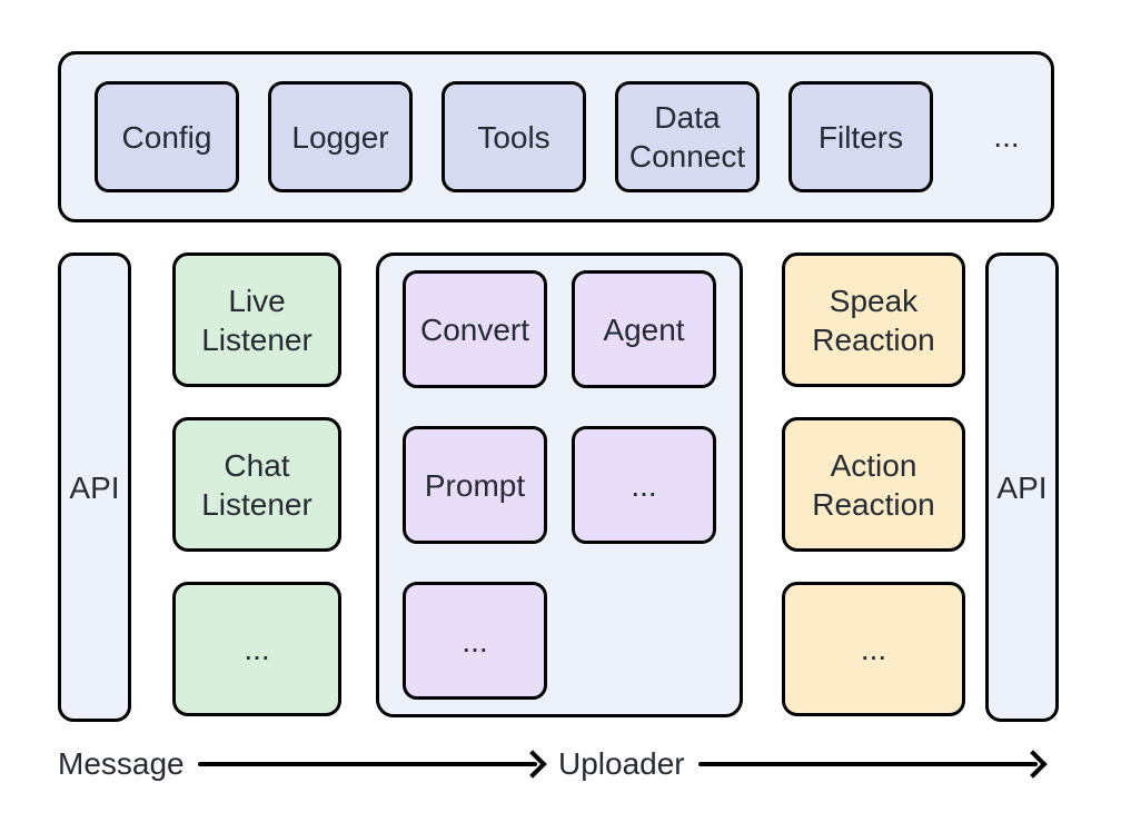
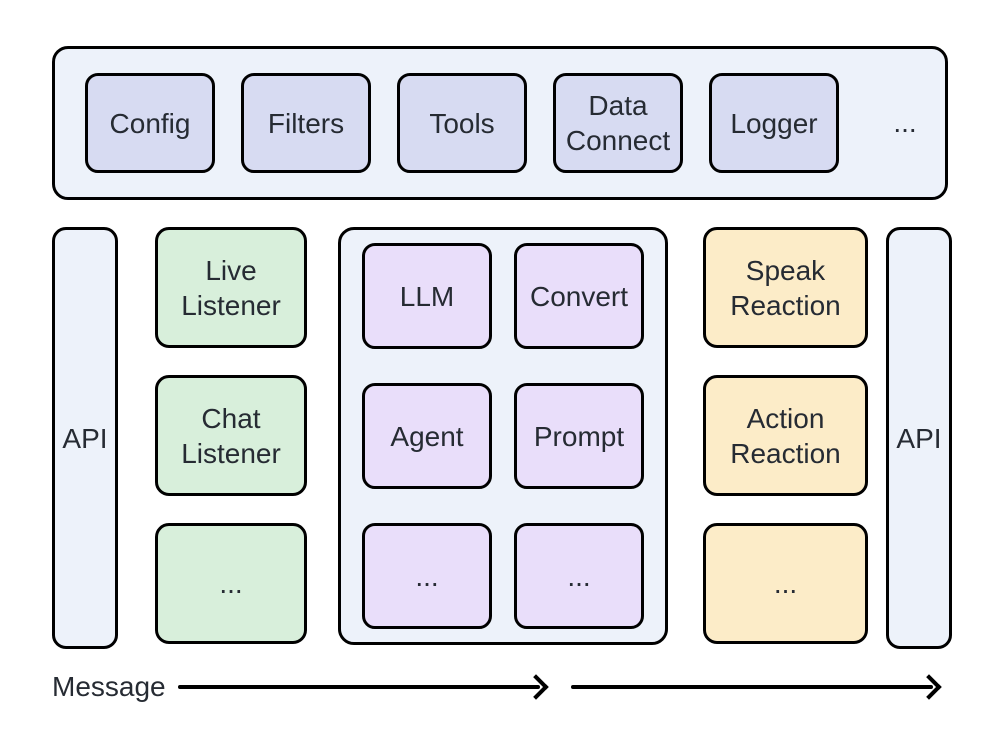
  Config
- Logger
+ Filters
  Tools
  Data
  Connect
- Filters
+ Logger
  ...
  API
  Live
  Listener
  Chat
  Listener
  ...
+ LLM
  Convert
  Agent
  Prompt
  ...
  ...
  Speak
  Reaction
  Action
  Reaction
  ...
  API
  Message
- Uploader
